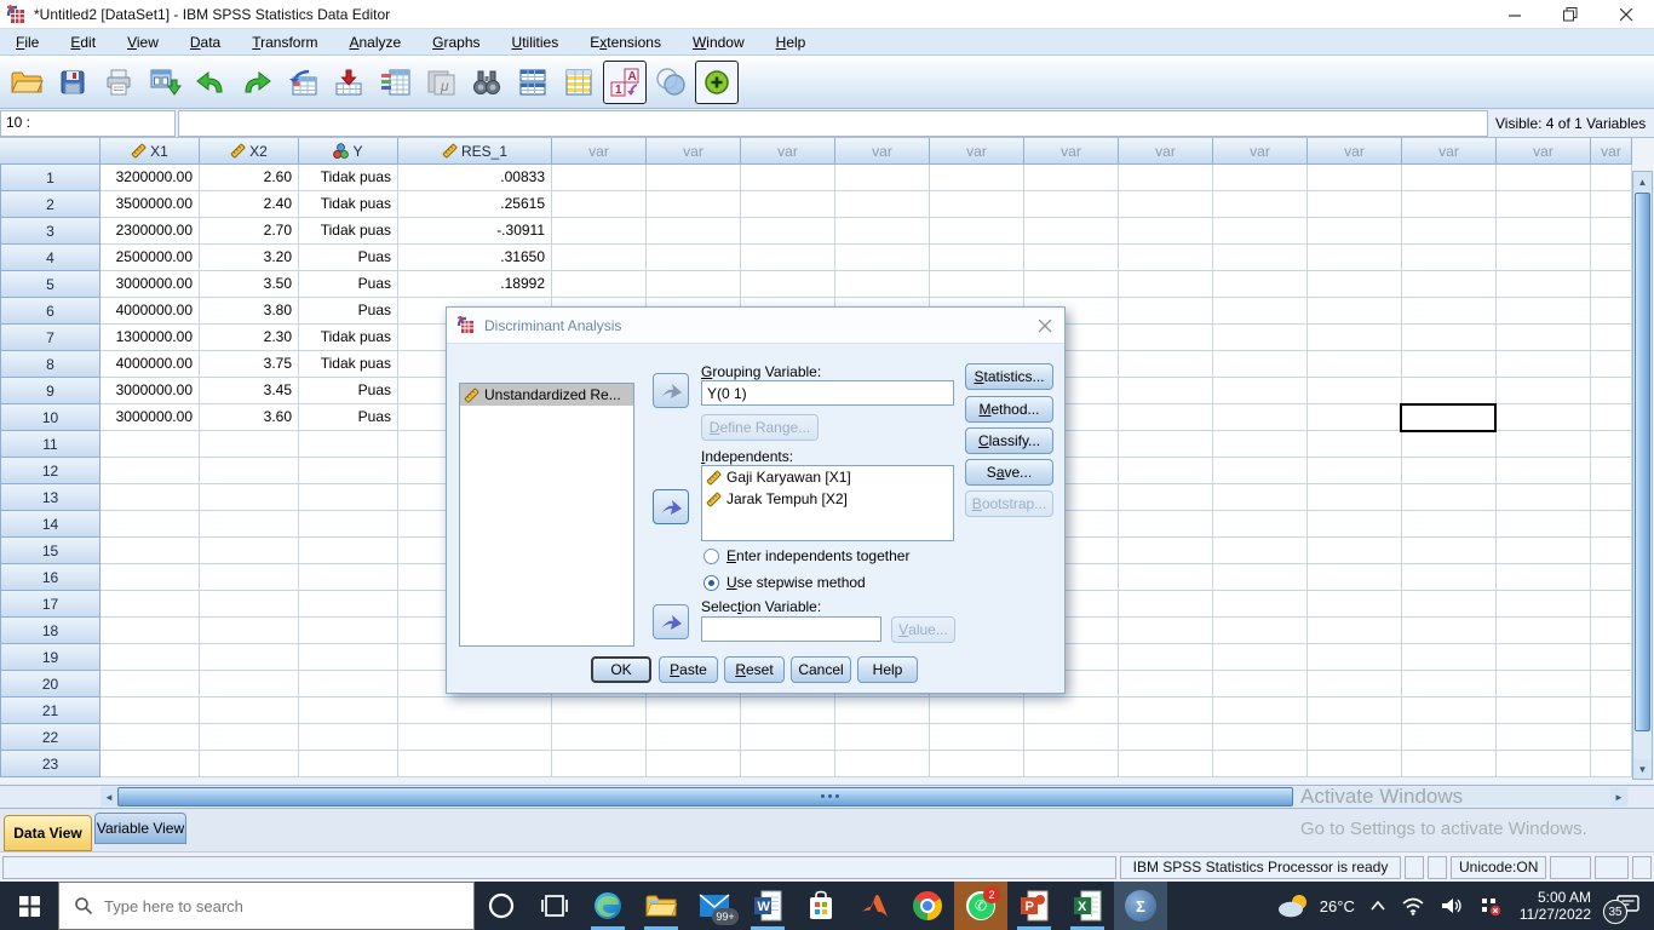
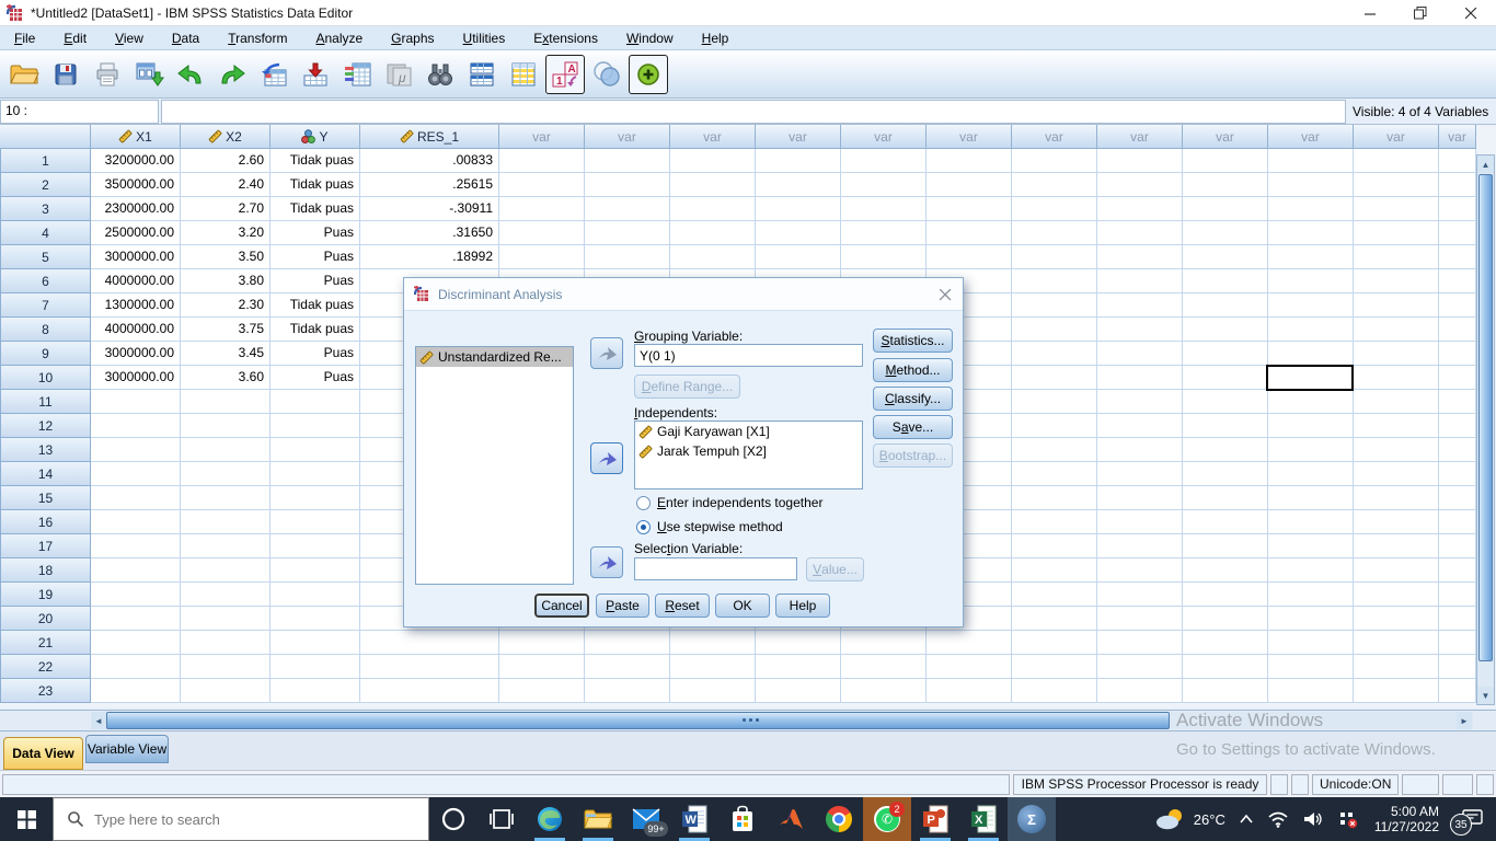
  *Untitled2 [DataSet1] - IBM SPSS Statistics Data Editor
  File
  Edit
  View
  Data
  Transform
  Analyze
  Graphs
  Utilities
  Extensions
  Window
  Help
  μ
  A
  1
  10 :
- Visible: 4 of 1 Variables
+ Visible: 4 of 4 Variables
  X1
  X2
  Y
  RES_1
  var
  var
  var
  var
  var
  var
  var
  var
  var
  var
  var
  var
  1
  3200000.00
  2.60
  Tidak puas
  .00833
  2
  3500000.00
  2.40
  Tidak puas
  .25615
  3
  2300000.00
  2.70
  Tidak puas
  -.30911
  4
  2500000.00
  3.20
  Puas
  .31650
  5
  3000000.00
  3.50
  Puas
  .18992
  6
  4000000.00
  3.80
  Puas
  7
  1300000.00
  2.30
  Tidak puas
  8
  4000000.00
  3.75
  Tidak puas
  9
  3000000.00
  3.45
  Puas
  10
  3000000.00
  3.60
  Puas
  11
  12
  13
  14
  15
  16
  17
  18
  19
  20
  21
  22
  23
  ▲
  ▼
  ◄
  ►
  Activate Windows
  Go to Settings to activate Windows.
  Data View
  Variable View
- IBM SPSS Statistics Processor is ready
+ IBM SPSS Processor Processor is ready
  Unicode:ON
  Discriminant Analysis
  Unstandardized Re...
  Grouping Variable:
  Y(0 1)
  D
  efine Range...
  Independents:
  Gaji Karyawan [X1]
  Jarak Tempuh [X2]
  Enter independents together
  Use stepwise method
  Selection Variable:
  V
  alue...
  S
  tatistics...
  M
  ethod...
  C
  lassify...
  S
  a
  ve...
  B
  ootstrap...
- OK
+ Cancel
  P
  aste
  R
  eset
- Cancel
+ OK
  Help
  Type here to search
  99+
  W
  ✆
  2
  P
  X
  Σ
  26°C
  5:00 AM
  11/27/2022
  35
